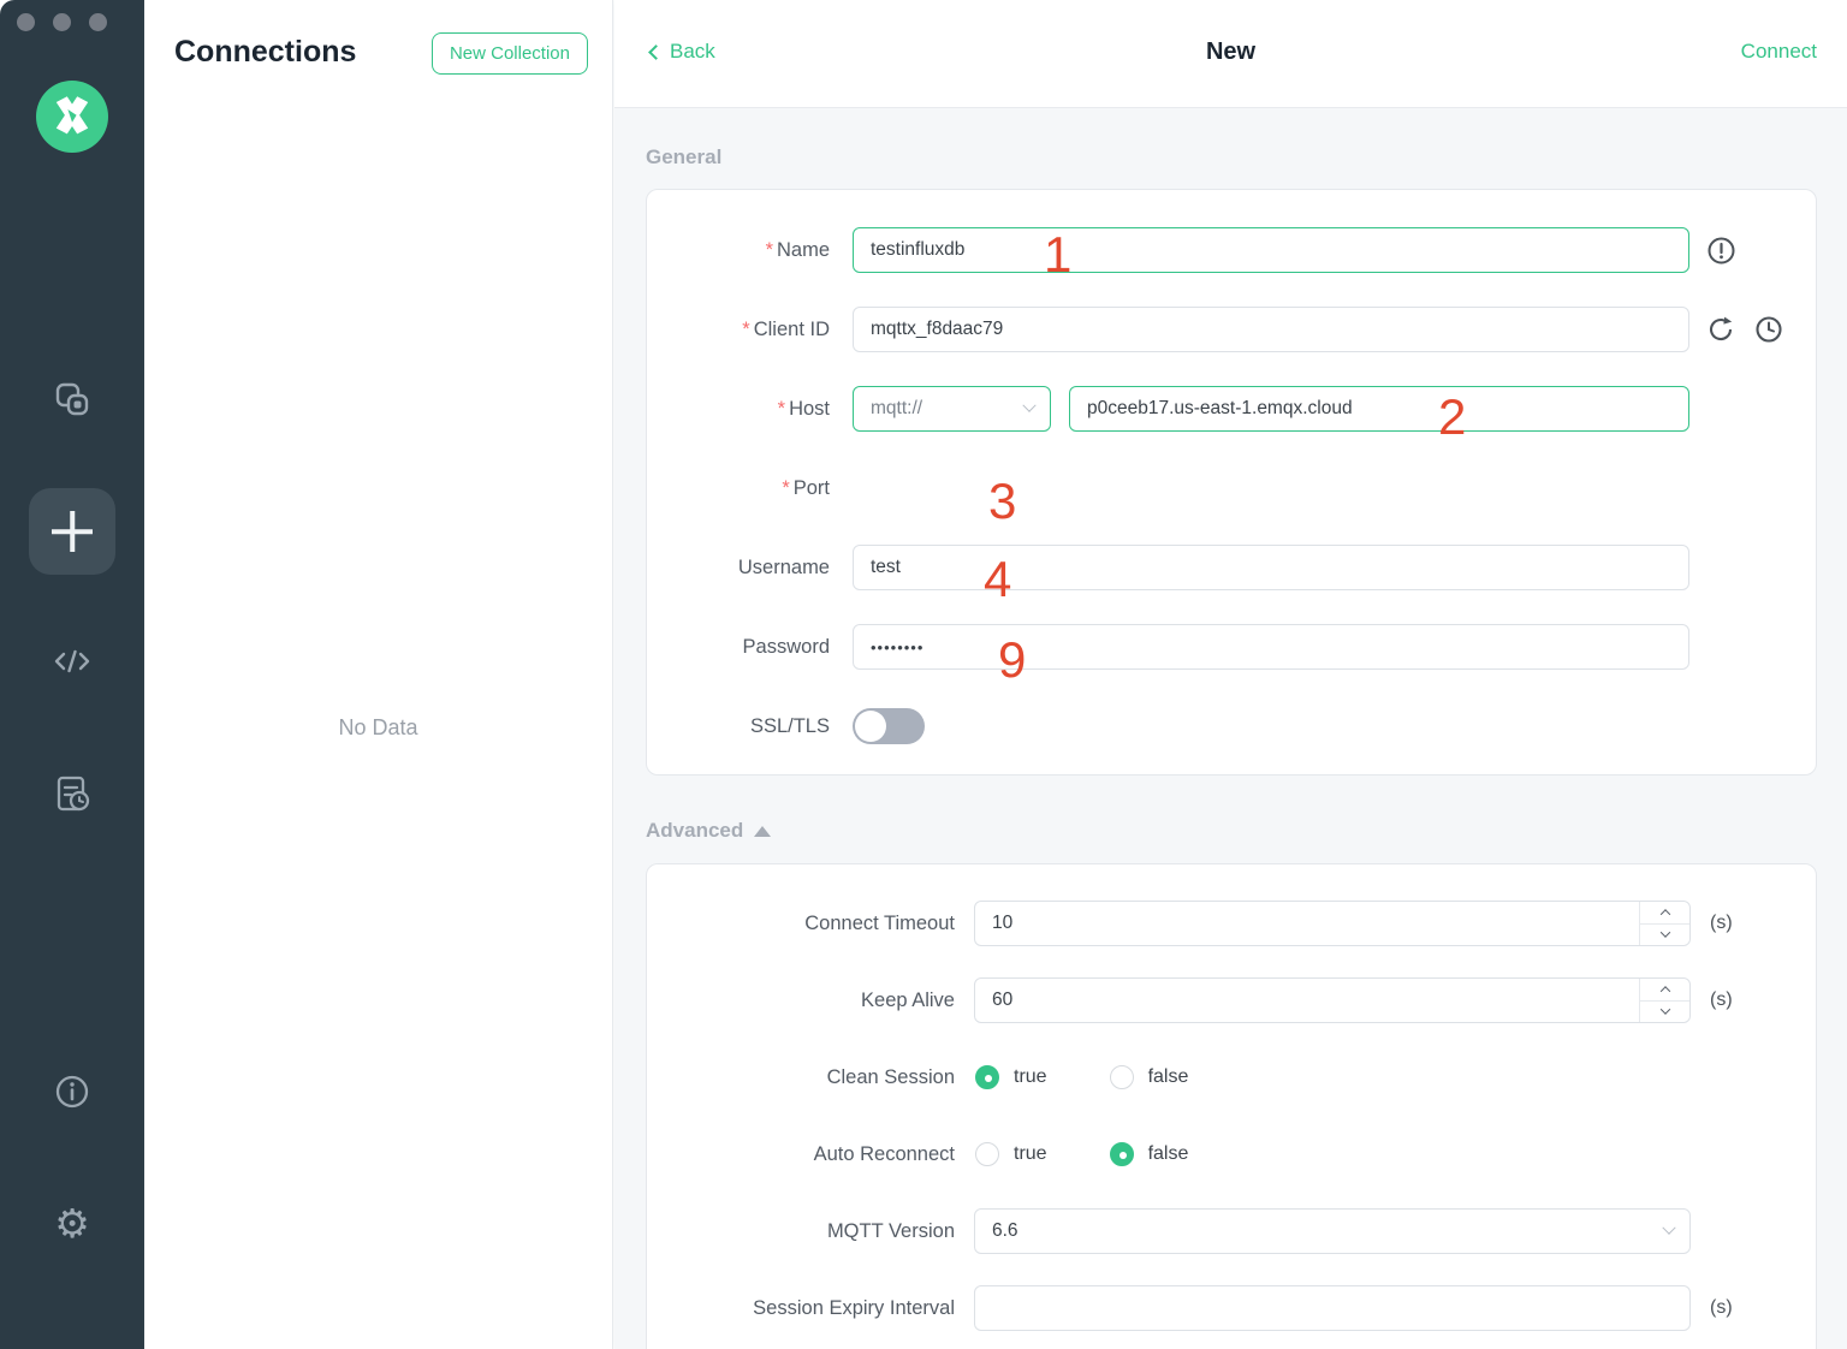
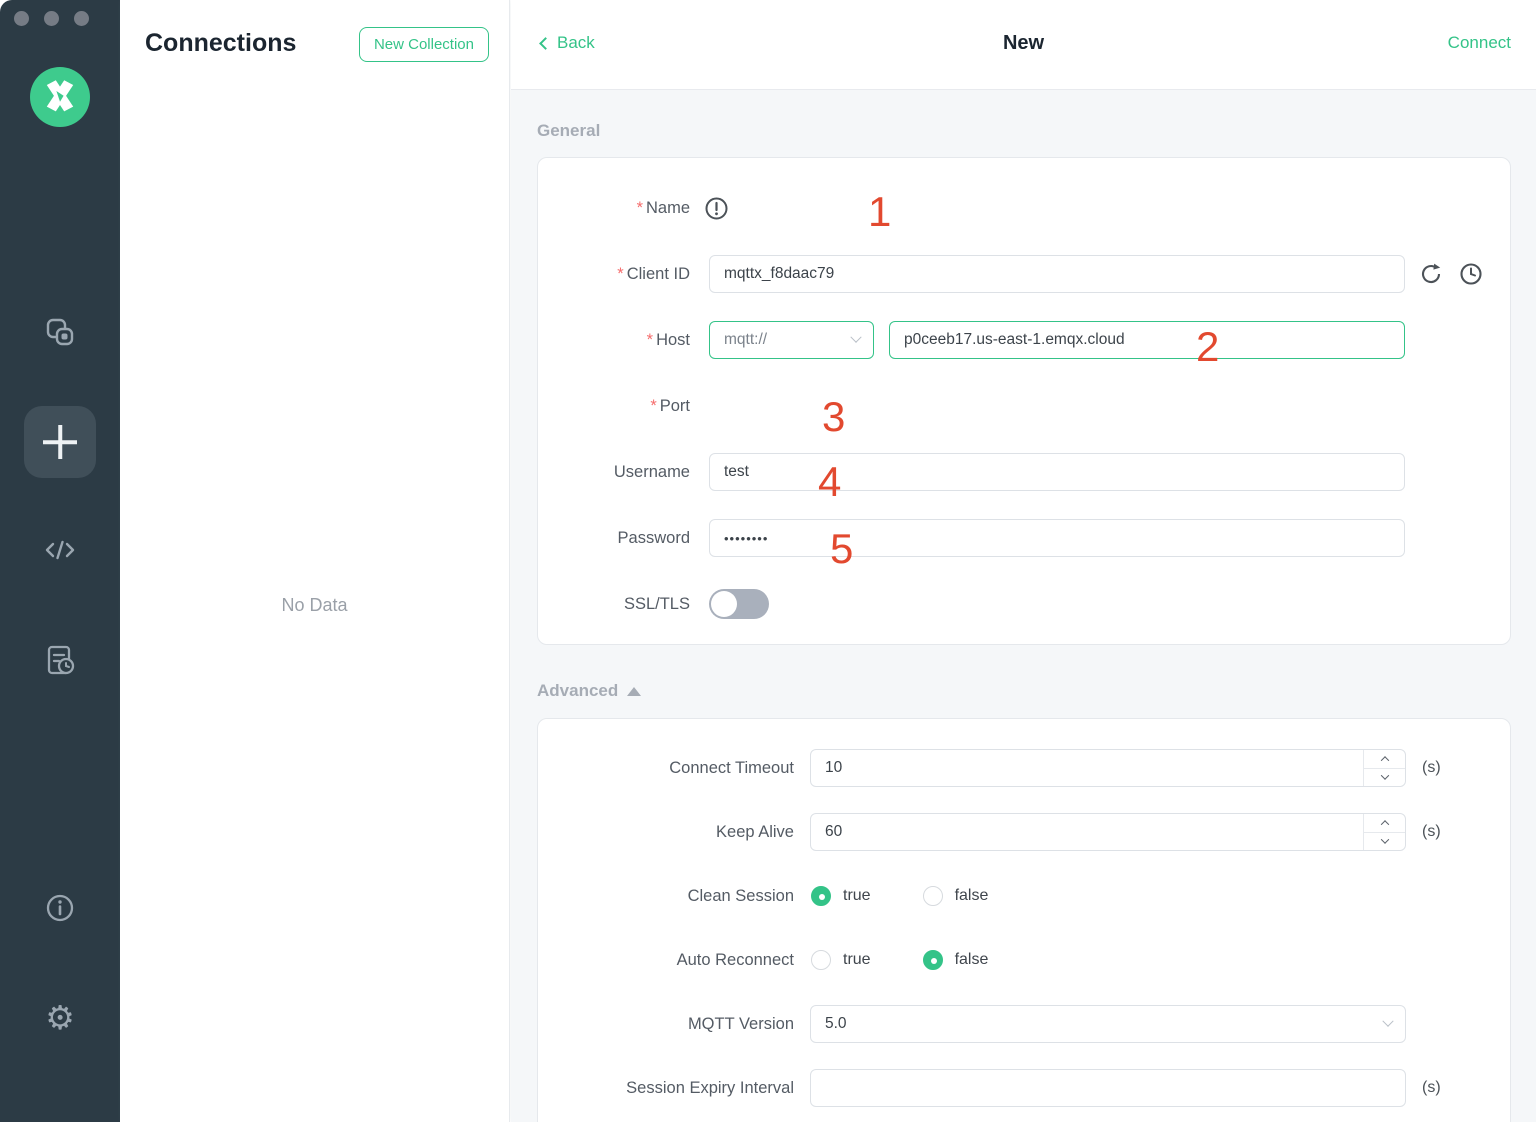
  ⚙
  Connections
  New Collection
  No Data
  Back
  New
  Connect
  General
  * Name
- testinfluxdb
  * Client ID
  mqttx_f8daac79
  * Host
  mqtt://
  p0ceeb17.us-east-1.emqx.cloud
  * Port
  Username
  test
  Password
  ••••••••
  SSL/TLS
  Advanced
  Connect Timeout
  10
  (s)
  Keep Alive
  60
  (s)
  Clean Session
  true
  false
  Auto Reconnect
  true
  false
  MQTT Version
- 6.6
+ 5.0
  Session Expiry Interval
  (s)
  1
  2
  3
  4
- 9
+ 5
